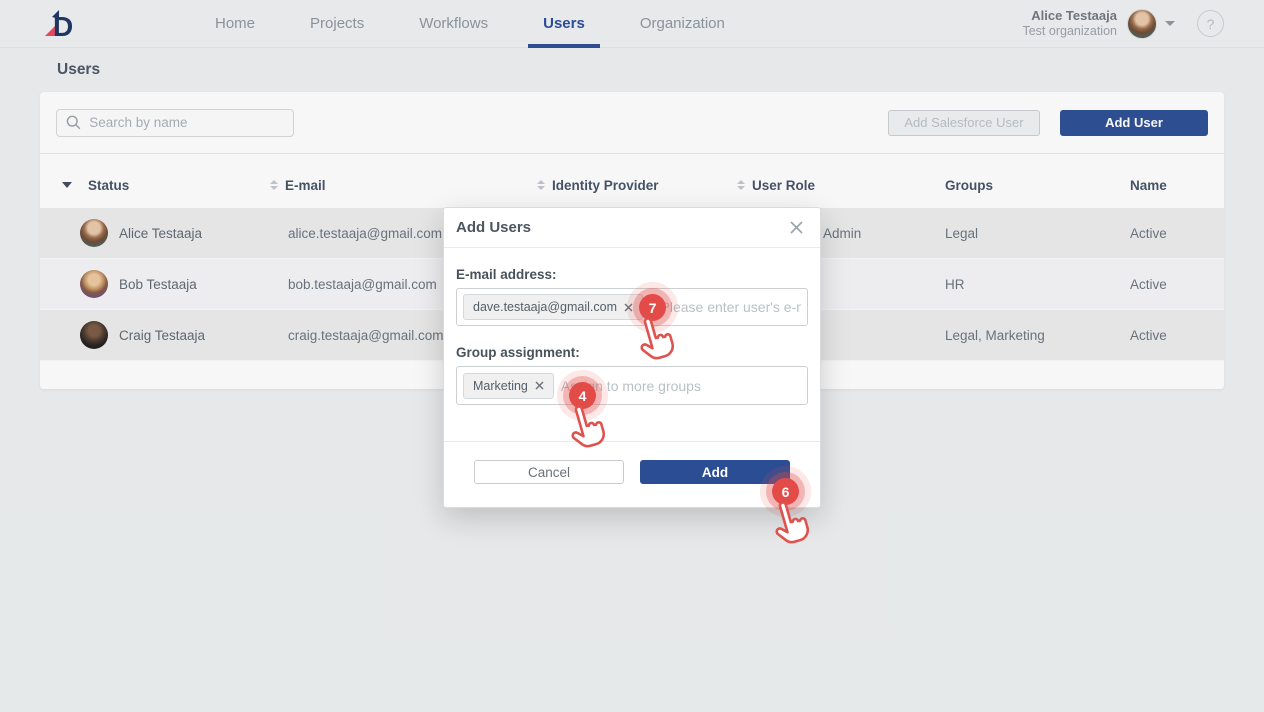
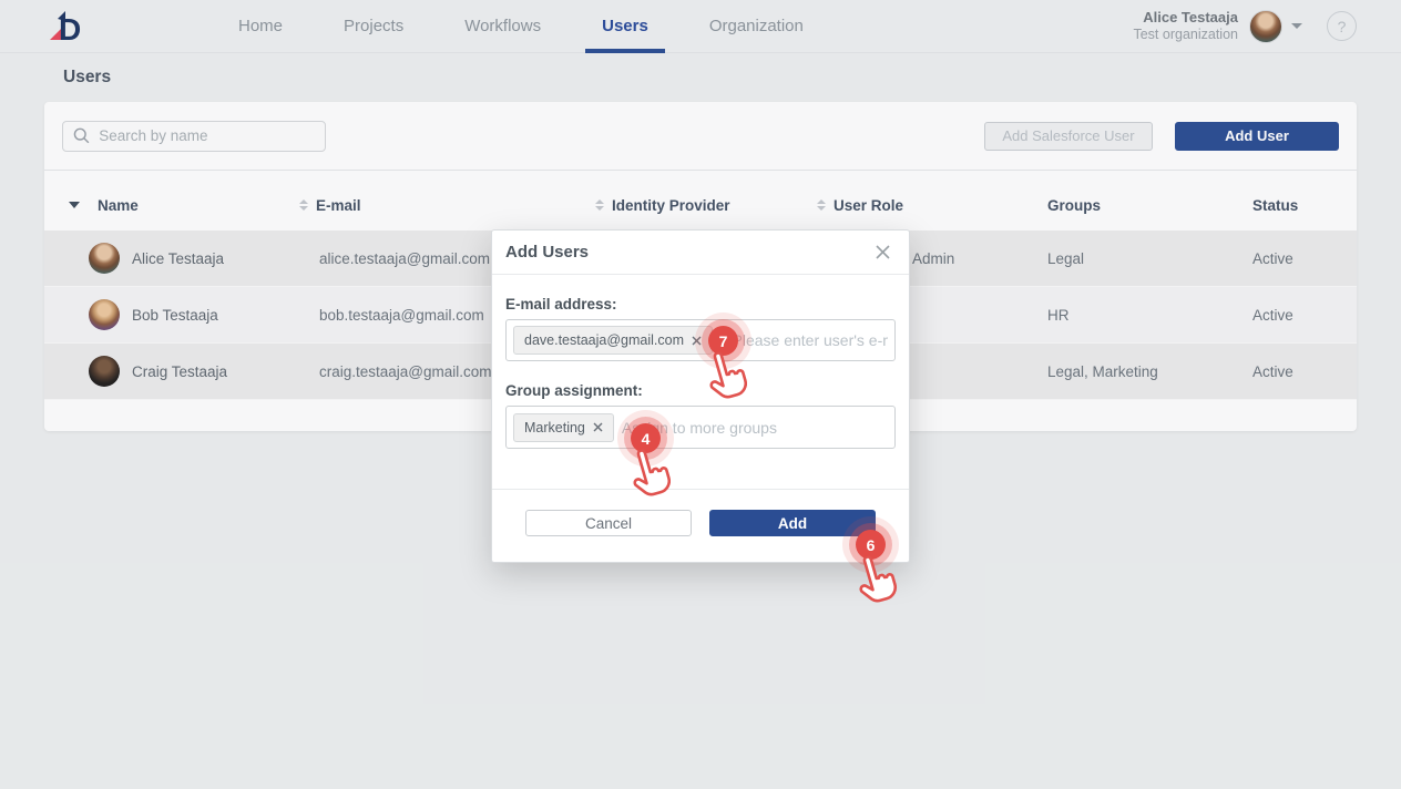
  D
  Home
  Projects
  Workflows
  Users
  Organization
  Alice Testaaja
  Test organization
  ?
  Users
  Search by name
  Add Salesforce User
  Add User
- Status
+ Name
  E-mail
  Identity Provider
  User Role
  Groups
- Name
+ Status
  Alice Testaaja
  alice.testaaja@gmail.com
  Admin
  Legal
  Active
  Bob Testaaja
  bob.testaaja@gmail.com
  HR
  Active
  Craig Testaaja
  craig.testaaja@gmail.com
  Legal, Marketing
  Active
  Add Users
  E-mail address:
  dave.testaaja@gmail.com
  lease enter user's e-
  Group assignment:
  Marketing
  An to more groups
  Cancel
  Add
  7
  4
  6
